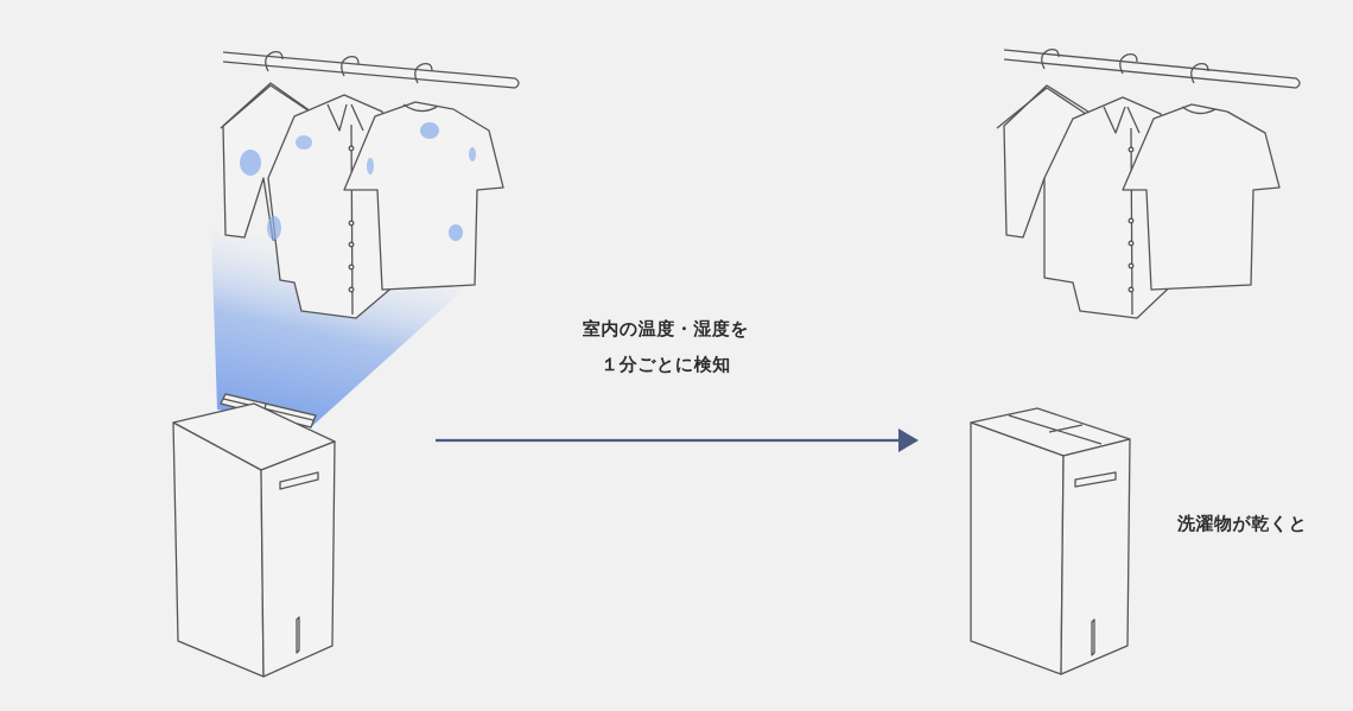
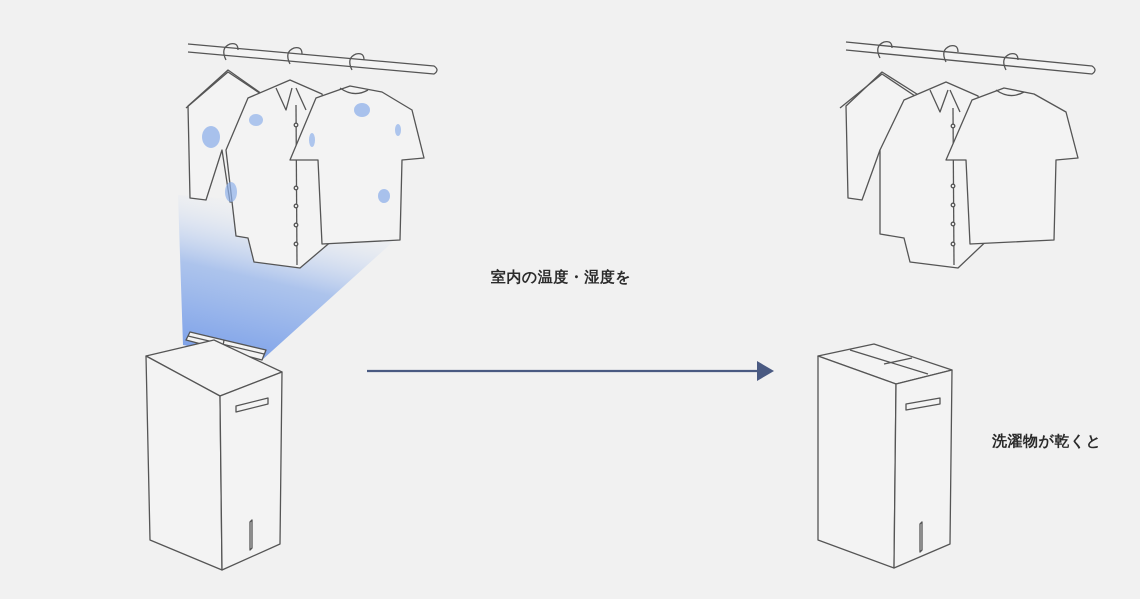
  室内の温度・湿度を
- １分ごとに検知
  洗濯物が乾くと
